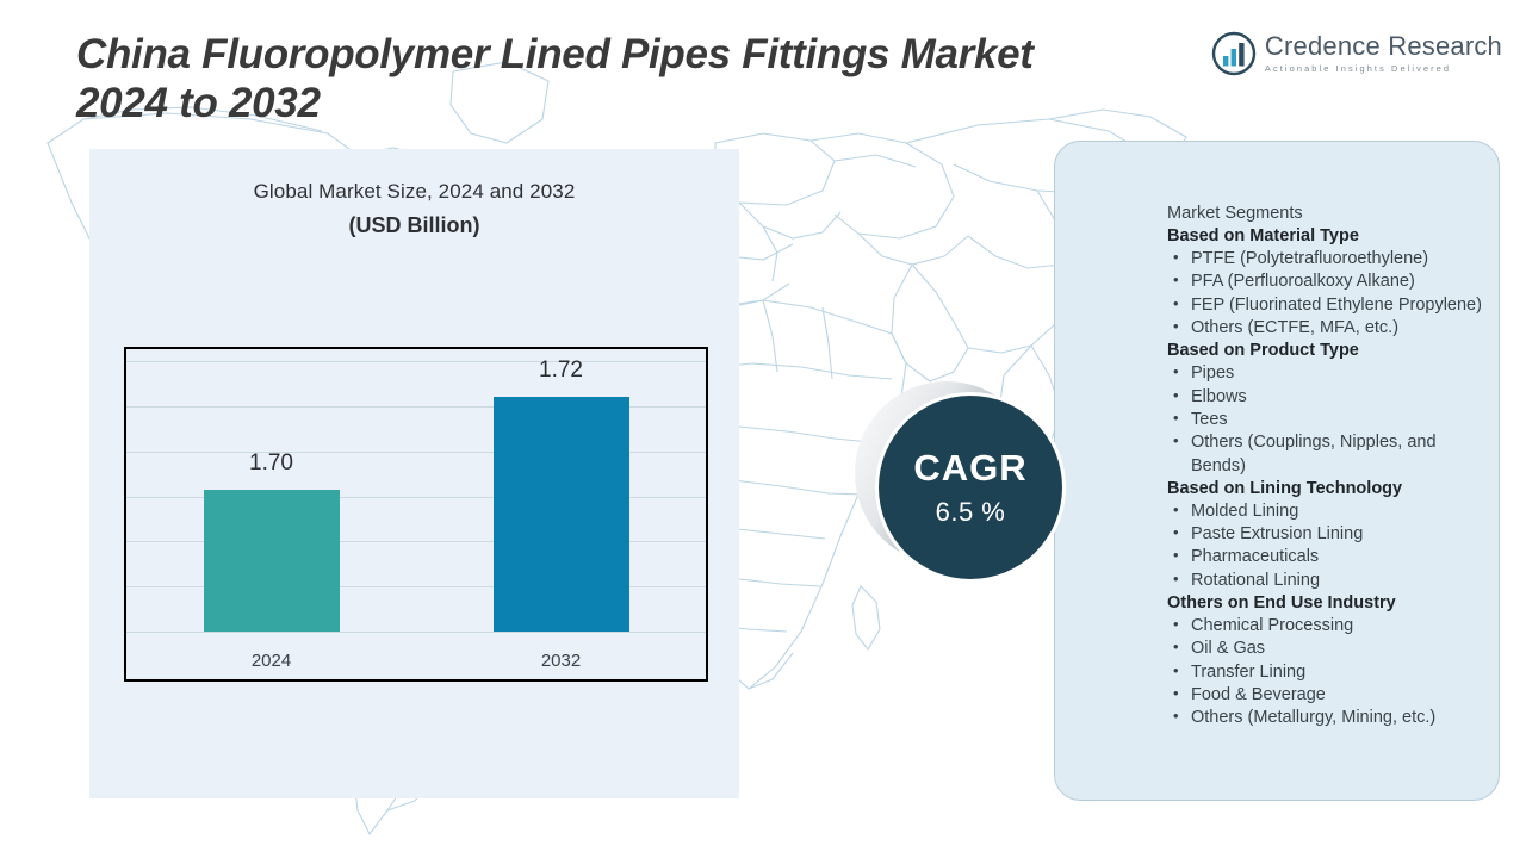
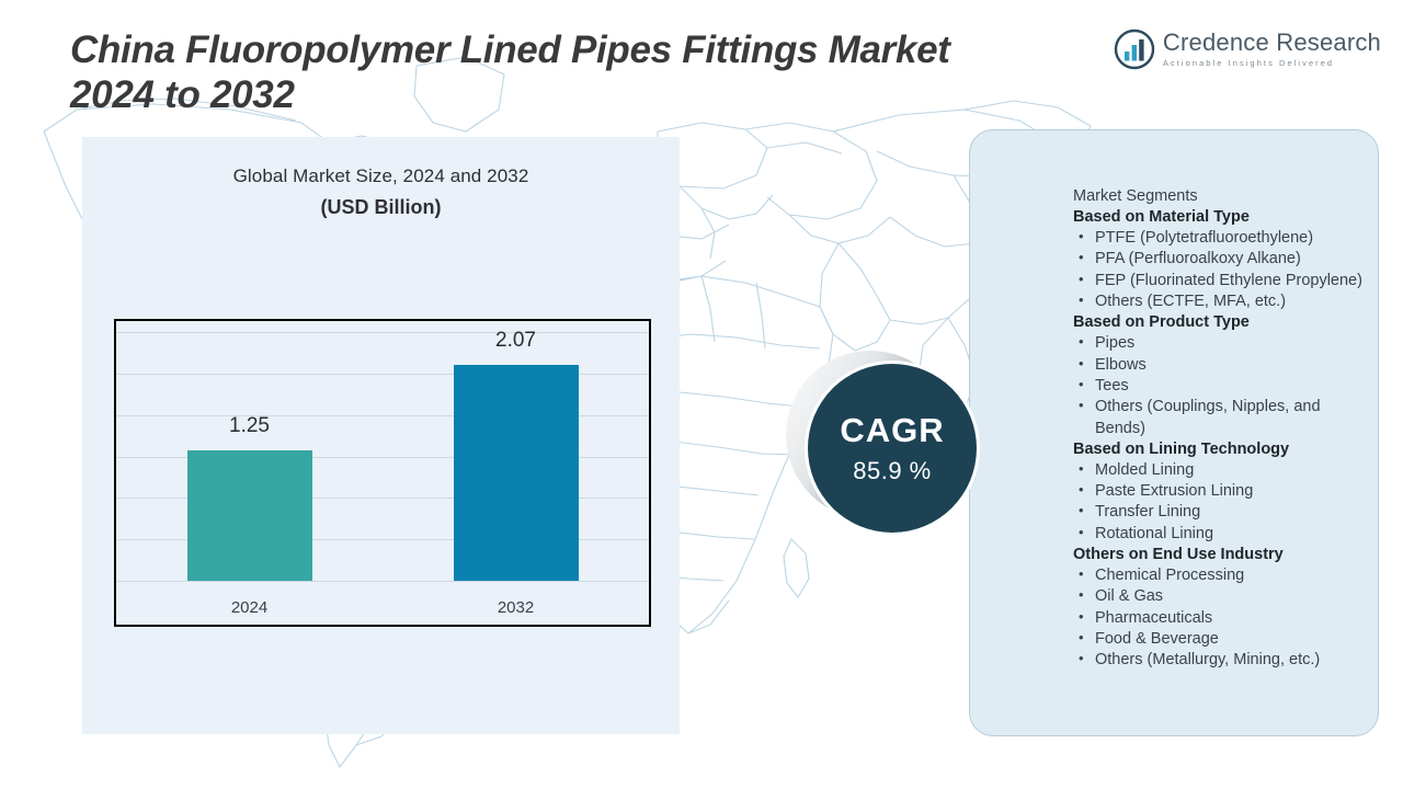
  China Fluoropolymer Lined Pipes Fittings Market
  2024 to 2032
  Credence Research
  Actionable Insights Delivered
  Global Market Size, 2024 and 2032
  (USD Billion)
- 1.70
+ 1.25
  2024
- 1.72
+ 2.07
  2032
  CAGR
- 6.5 %
+ 85.9 %
  Market Segments
  Based on Material Type
  PTFE (Polytetrafluoroethylene)
  PFA (Perfluoroalkoxy Alkane)
  FEP (Fluorinated Ethylene Propylene)
  Others (ECTFE, MFA, etc.)
  Based on Product Type
  Pipes
  Elbows
  Tees
  Others (Couplings, Nipples, and Bends)
  Based on Lining Technology
  Molded Lining
  Paste Extrusion Lining
- Pharmaceuticals
+ Transfer Lining
  Rotational Lining
  Others on End Use Industry
  Chemical Processing
  Oil & Gas
- Transfer Lining
+ Pharmaceuticals
  Food & Beverage
  Others (Metallurgy, Mining, etc.)
